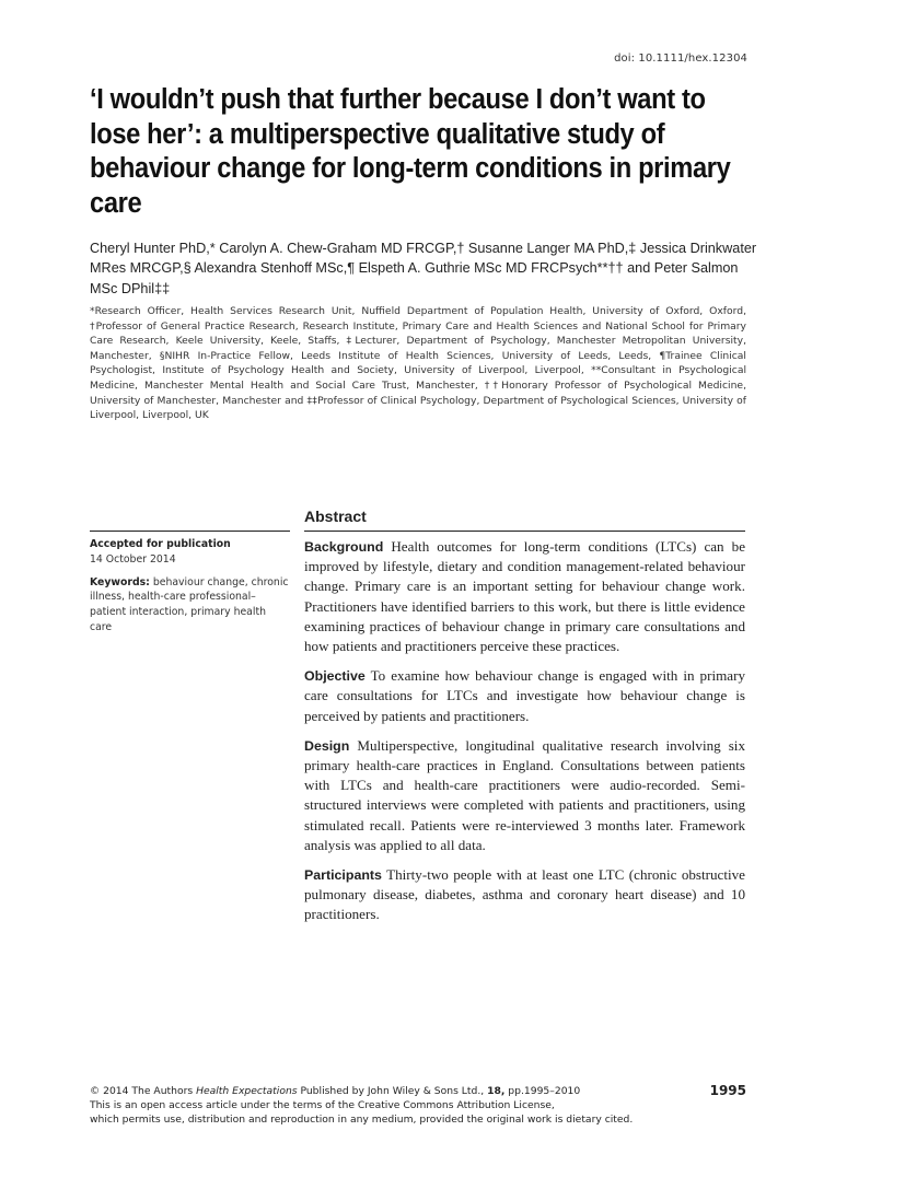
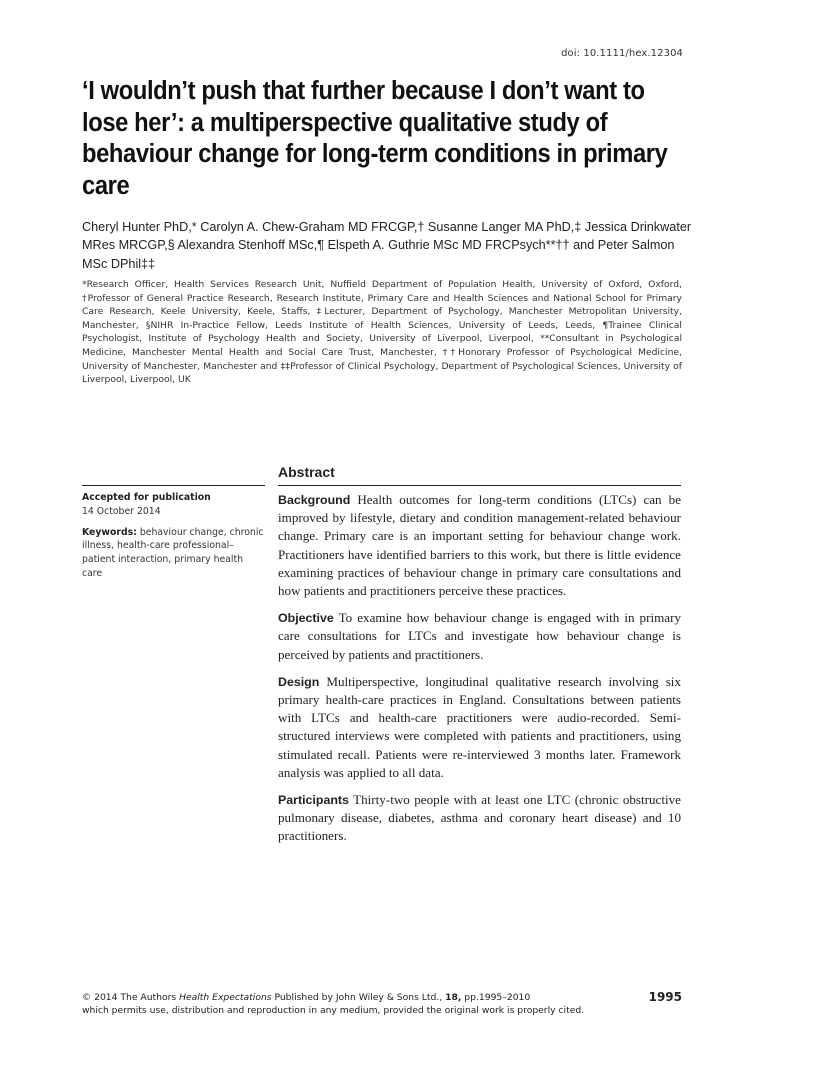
  doi: 10.1111/hex.12304
  ‘I wouldn’t push that further because I don’t want to lose her’: a multiperspective qualitative study of behaviour change for long-term conditions in primary care
  Cheryl Hunter PhD,* Carolyn A. Chew-Graham MD FRCGP,† Susanne Langer MA PhD,‡ Jessica Drinkwater MRes MRCGP,§ Alexandra Stenhoff MSc,¶ Elspeth A. Guthrie MSc MD FRCPsych**†† and Peter Salmon MSc DPhil‡‡
  *Research Officer, Health Services Research Unit, Nuffield Department of Population Health, University of Oxford, Oxford, †Professor of General Practice Research, Research Institute, Primary Care and Health Sciences and National School for Primary Care Research, Keele University, Keele, Staffs, ‡Lecturer, Department of Psychology, Manchester Metropolitan University, Manchester, §NIHR In-Practice Fellow, Leeds Institute of Health Sciences, University of Leeds, Leeds, ¶Trainee Clinical Psychologist, Institute of Psychology Health and Society, University of Liverpool, Liverpool, **Consultant in Psychological Medicine, Manchester Mental Health and Social Care Trust, Manchester, ††Honorary Professor of Psychological Medicine, University of Manchester, Manchester and ‡‡Professor of Clinical Psychology, Department of Psychological Sciences, University of Liverpool, Liverpool, UK
  Accepted for publication
  14 October 2014
  Keywords: behaviour change, chronic illness, health-care professional–patient interaction, primary health care
  Abstract
  Background Health outcomes for long-term conditions (LTCs) can be improved by lifestyle, dietary and condition management-related behaviour change. Primary care is an important setting for behaviour change work. Practitioners have identified barriers to this work, but there is little evidence examining practices of behaviour change in primary care consultations and how patients and practitioners perceive these practices.
  Objective To examine how behaviour change is engaged with in primary care consultations for LTCs and investigate how behaviour change is perceived by patients and practitioners.
  Design Multiperspective, longitudinal qualitative research involving six primary health-care practices in England. Consultations between patients with LTCs and health-care practitioners were audio-recorded. Semi-structured interviews were completed with patients and practitioners, using stimulated recall. Patients were re-interviewed 3 months later. Framework analysis was applied to all data.
  Participants Thirty-two people with at least one LTC (chronic obstructive pulmonary disease, diabetes, asthma and coronary heart disease) and 10 practitioners.
  © 2014 The Authors Health Expectations Published by John Wiley & Sons Ltd., 18, pp.1995–2010
- This is an open access article under the terms of the Creative Commons Attribution License,
- which permits use, distribution and reproduction in any medium, provided the original work is dietary cited.
+ which permits use, distribution and reproduction in any medium, provided the original work is properly cited.
  1995
